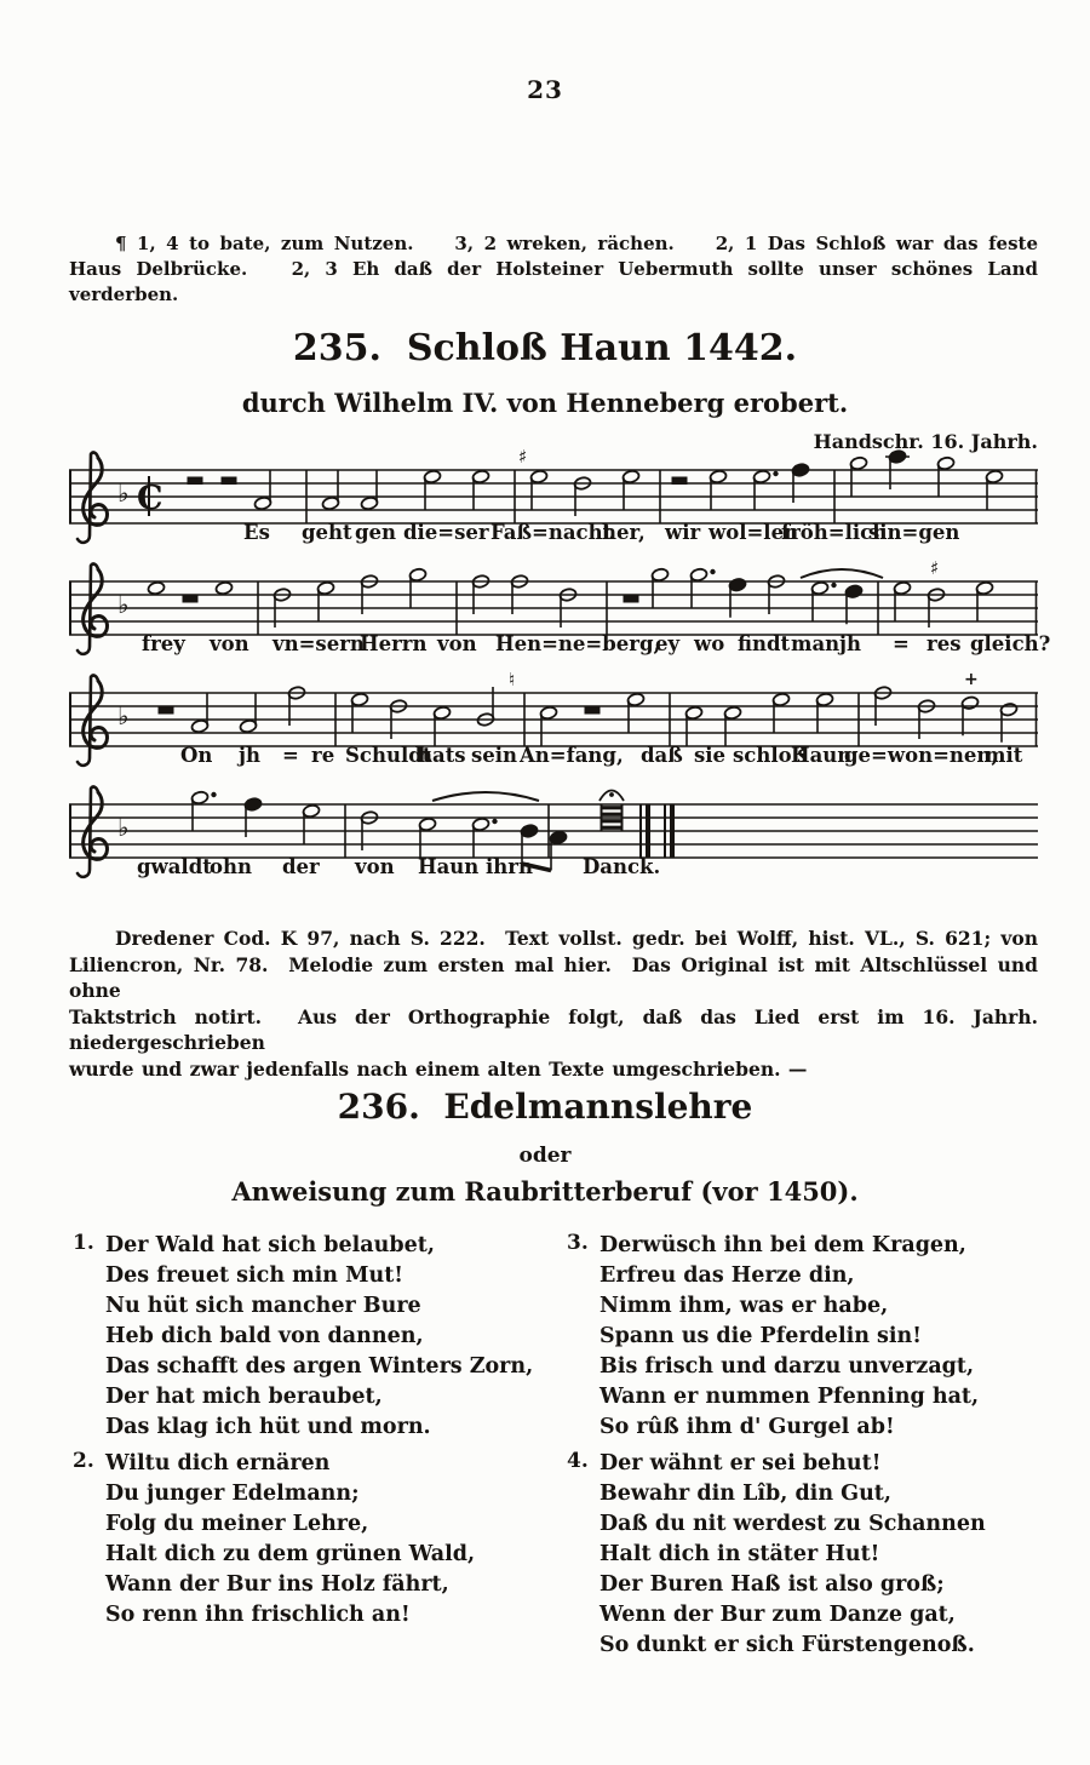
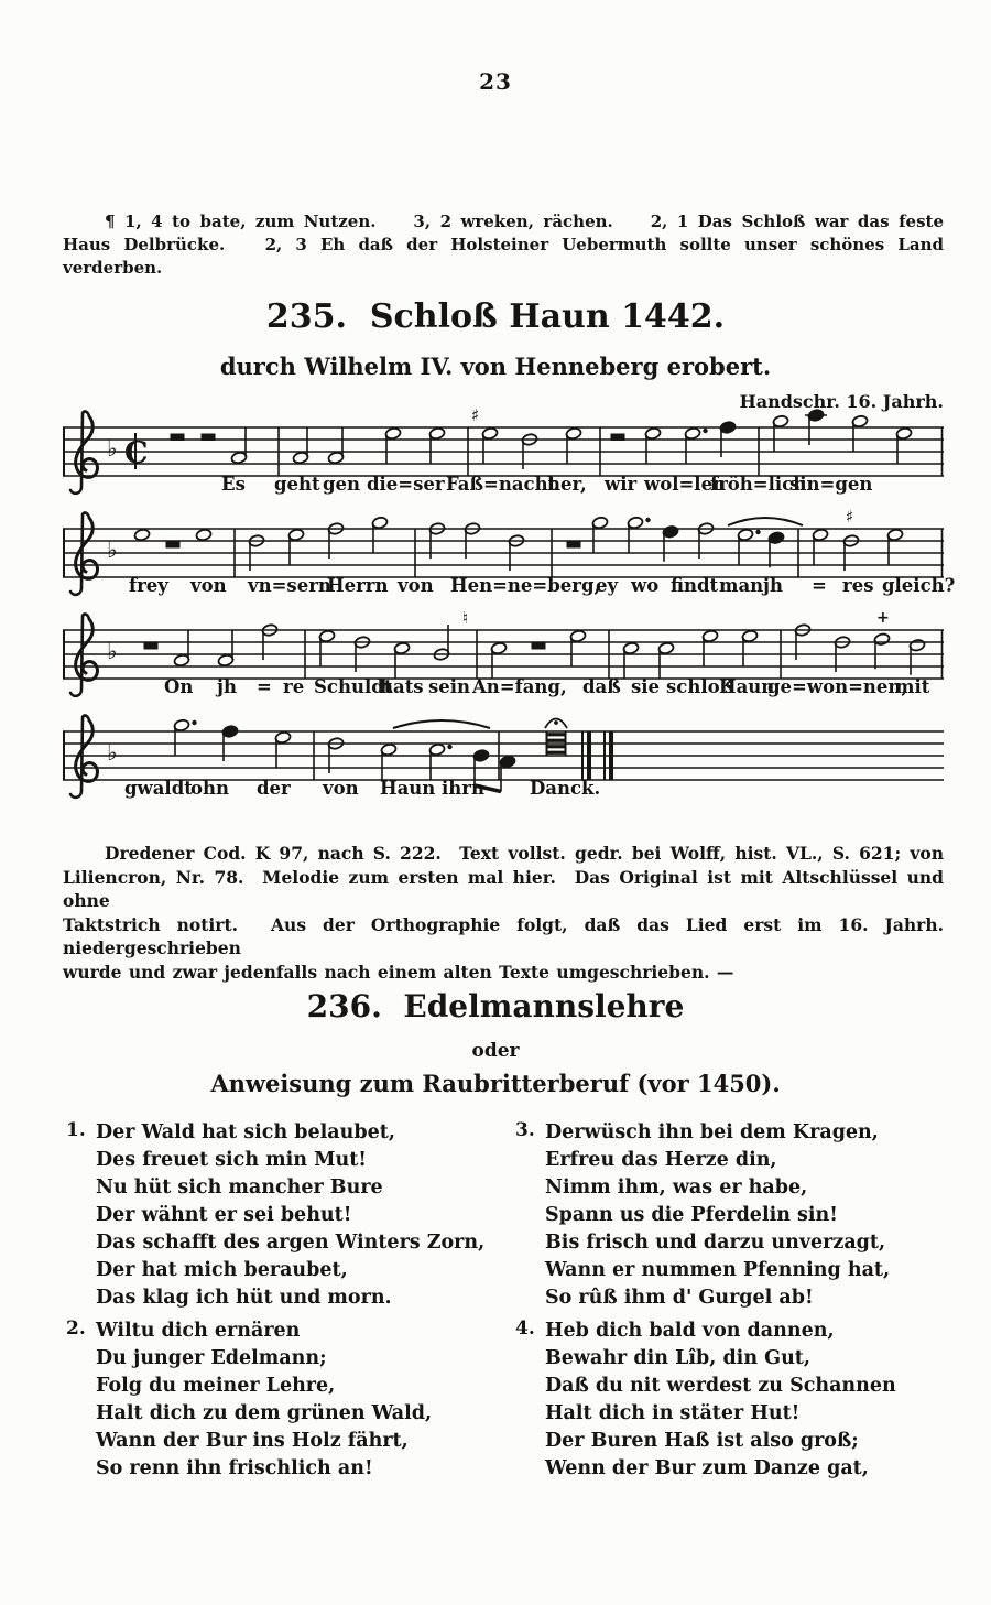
  23
  ¶ 1, 4 to bate, zum Nutzen. 3, 2 wreken, rächen. 2, 1 Das Schloß war das feste
  Haus Delbrücke. 2, 3 Eh daß der Holsteiner Uebermuth sollte unser schönes Land verderben.
  235. Schloß Haun 1442.
  durch Wilhelm IV. von Henneberg erobert.
  Handschr. 16. Jahrh.
  ♭
  ♯
  Es
  geht
  gen
  die=ser
  Faß=nacht
  her,
  wir
  wol=len
  fröh=lich
  sin=gen
  ♭
  ♯
  frey
  von
  vn=sern
  Herrn
  von
  Hen=ne=berg,
  ey
  wo
  findt
  man
  jh
  =
  res
  gleich?
  ♭
  ♮
  +
  On
  jh
  =
  re
  Schuldt
  hats
  sein
  An=fang,
  daß
  sie
  schloß
  Haun
  ge=won=nen,
  mit
  ♭
  gwaldt
  ohn
  der
  von
  Haun
  ihrn
  Danck.
  Dredener Cod. K 97, nach S. 222. Text vollst. gedr. bei Wolff, hist. VL., S. 621; von
  Liliencron, Nr. 78. Melodie zum ersten mal hier. Das Original ist mit Altschlüssel und ohne
  Taktstrich notirt. Aus der Orthographie folgt, daß das Lied erst im 16. Jahrh. niedergeschrieben
  wurde und zwar jedenfalls nach einem alten Texte umgeschrieben. —
  236. Edelmannslehre
  oder
  Anweisung zum Raubritterberuf (vor 1450).
  1.
  Der Wald hat sich belaubet,
  Des freuet sich min Mut!
  Nu hüt sich mancher Bure
- Heb dich bald von dannen,
+ Der wähnt er sei behut!
  Das schafft des argen Winters Zorn,
  Der hat mich beraubet,
  Das klag ich hüt und morn.
  2.
  Wiltu dich ernären
  Du junger Edelmann;
  Folg du meiner Lehre,
  Halt dich zu dem grünen Wald,
  Wann der Bur ins Holz fährt,
  So renn ihn frischlich an!
  3.
  Derwüsch ihn bei dem Kragen,
  Erfreu das Herze din,
  Nimm ihm, was er habe,
  Spann us die Pferdelin sin!
  Bis frisch und darzu unverzagt,
  Wann er nummen Pfenning hat,
  So rûß ihm d' Gurgel ab!
  4.
- Der wähnt er sei behut!
+ Heb dich bald von dannen,
  Bewahr din Lîb, din Gut,
  Daß du nit werdest zu Schannen
  Halt dich in stäter Hut!
  Der Buren Haß ist also groß;
  Wenn der Bur zum Danze gat,
- So dunkt er sich Fürstengenoß.
